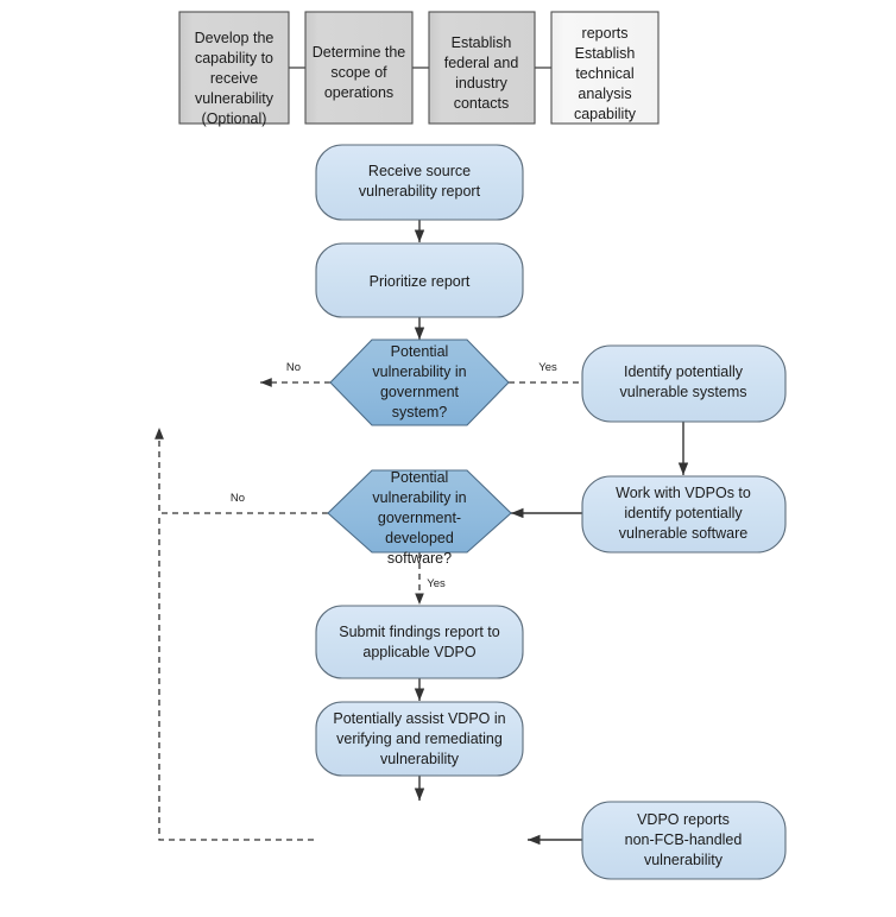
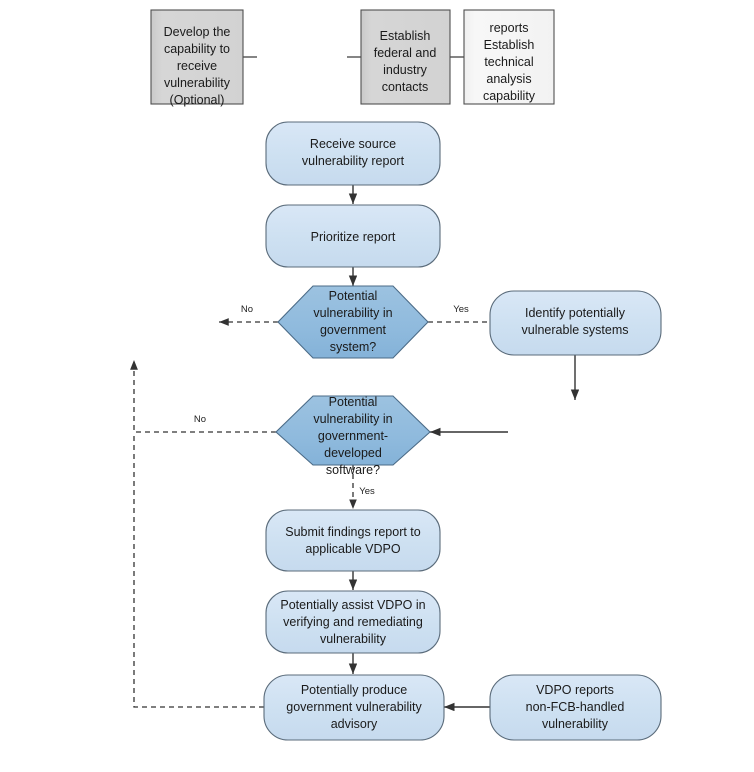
  Develop the
  capability to
  receive
  vulnerability
  (Optional)
- Determine the
- scope of
- operations
  Establish
  federal and
  industry
  contacts
  reports
  Establish
  technical
  analysis
  capability
  Receive source
  vulnerability report
  Prioritize report
  Potential
  vulnerability in
  government
  system?
  Identify potentially
  vulnerable systems
  Potential
  vulnerability in
  government-
  developed
  software?
- Work with VDPOs to
- identify potentially
- vulnerable software
  Submit findings report to
  applicable VDPO
  Potentially assist VDPO in
  verifying and remediating
  vulnerability
+ Potentially produce
+ government vulnerability
+ advisory
  VDPO reports
  non-FCB-handled
  vulnerability
  No
  Yes
  No
  Yes
